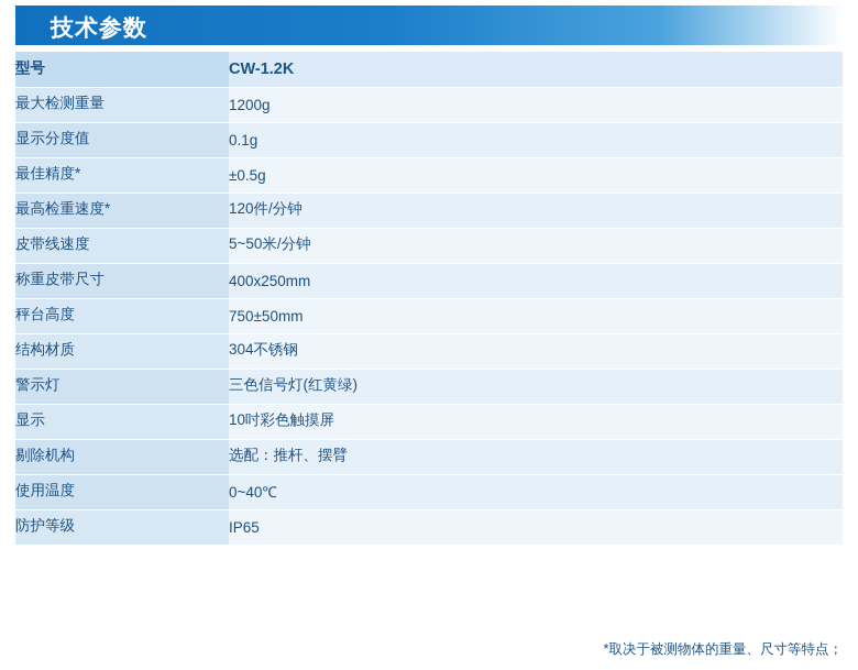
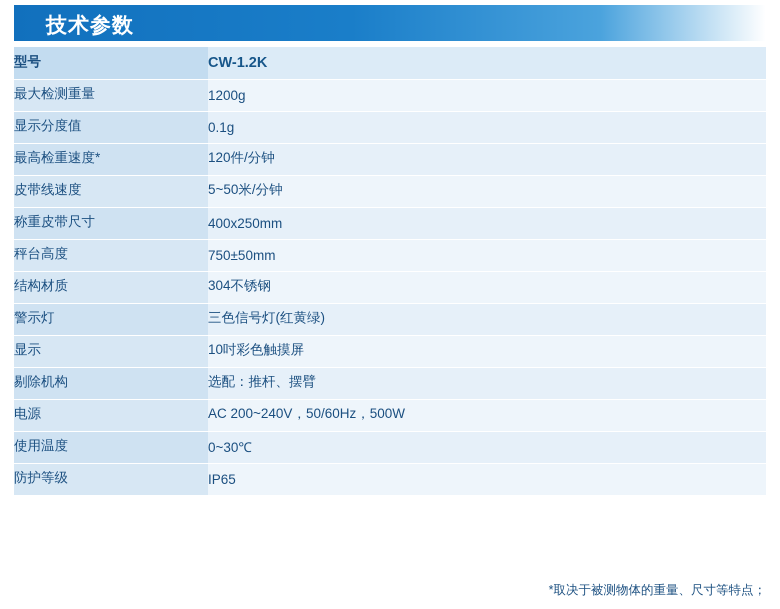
  技术参数
  型号	CW-1.2K
  最大检测重量	1200g
  显示分度值	0.1g
- 最佳精度*	±0.5g
  最高检重速度*	120件/分钟
  皮带线速度	5~50米/分钟
  称重皮带尺寸	400x250mm
  秤台高度	750±50mm
  结构材质	304不锈钢
  警示灯	三色信号灯(红黄绿)
  显示	10吋彩色触摸屏
  剔除机构	选配：推杆、摆臂
+ 电源	AC 200~240V，50/60Hz，500W
- 使用温度	0~40℃
+ 使用温度	0~30℃
  防护等级	IP65
  *取决于被测物体的重量、尺寸等特点；
